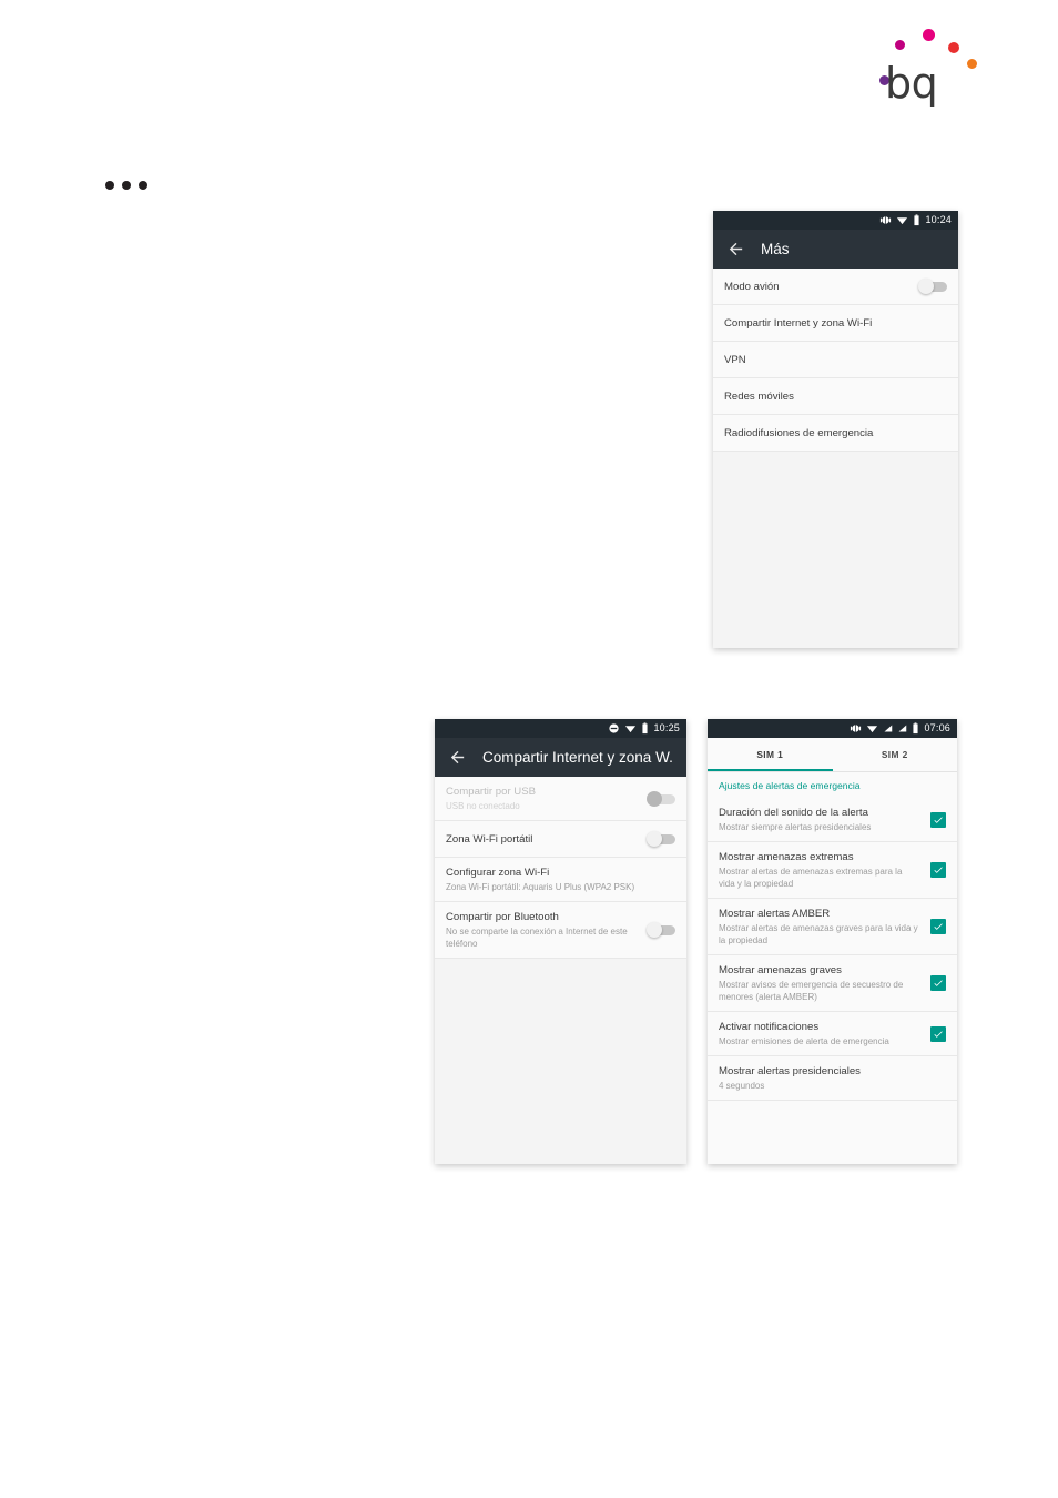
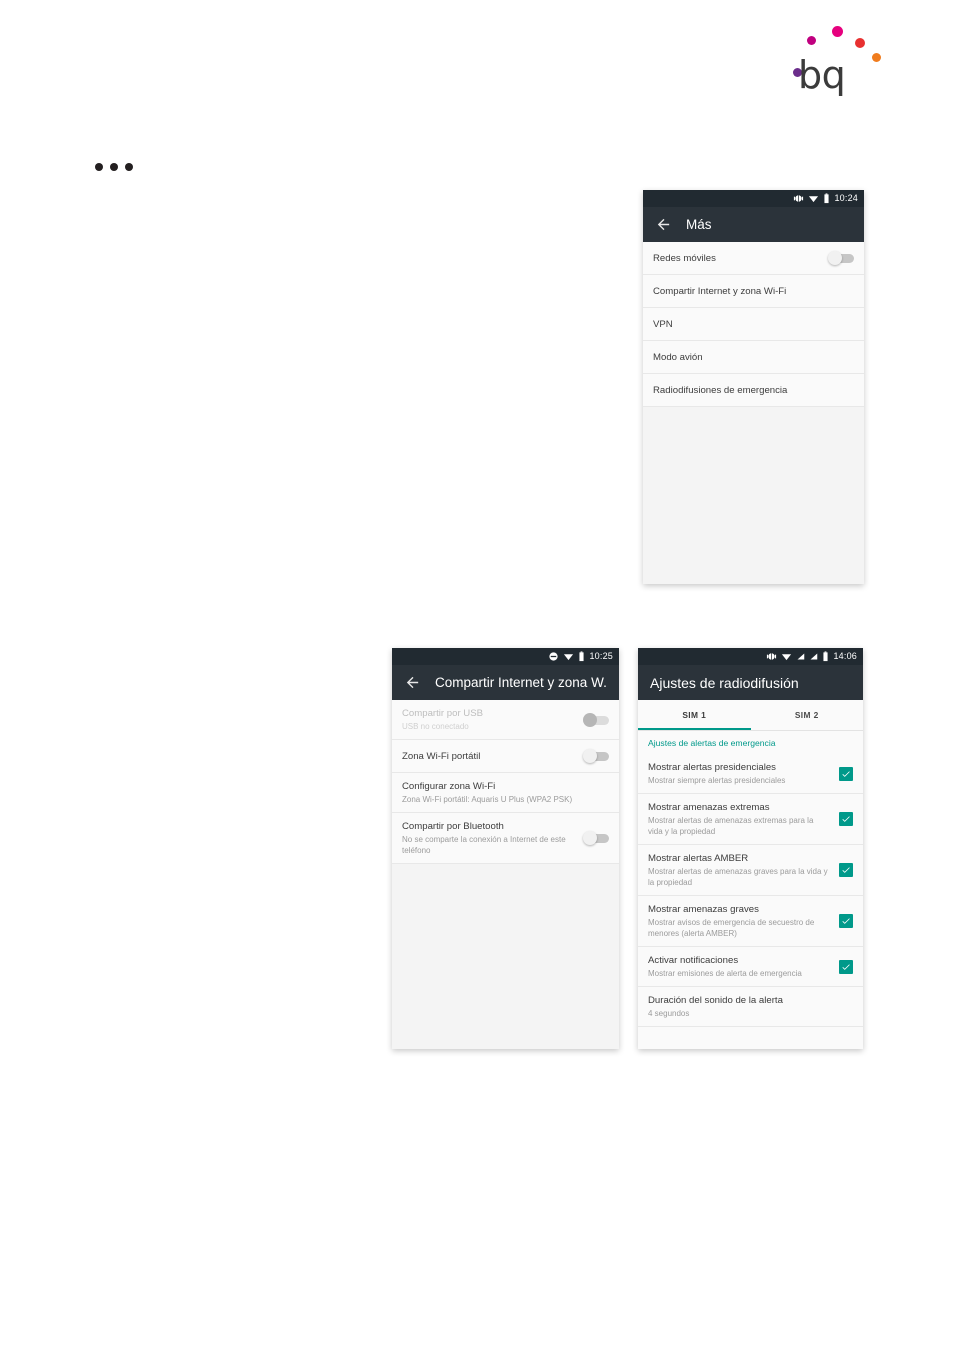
  bq
  10:24
  Más
- Modo avión
+ Redes móviles
  Compartir Internet y zona Wi-Fi
  VPN
- Redes móviles
+ Modo avión
  Radiodifusiones de emergencia
  10:25
  Compartir Internet y zona W.
  Compartir por USB
  USB no conectado
  Zona Wi-Fi portátil
  Configurar zona Wi-Fi
  Zona Wi-Fi portátil: Aquaris U Plus (WPA2 PSK)
  Compartir por Bluetooth
  No se comparte la conexión a Internet de este teléfono
- 07:06
+ 14:06
+ Ajustes de radiodifusión
  SIM 1
  SIM 2
  Ajustes de alertas de emergencia
- Duración del sonido de la alerta
+ Mostrar alertas presidenciales
  Mostrar siempre alertas presidenciales
  Mostrar amenazas extremas
  Mostrar alertas de amenazas extremas para la vida y la propiedad
  Mostrar alertas AMBER
  Mostrar alertas de amenazas graves para la vida y la propiedad
  Mostrar amenazas graves
  Mostrar avisos de emergencia de secuestro de menores (alerta AMBER)
  Activar notificaciones
  Mostrar emisiones de alerta de emergencia
- Mostrar alertas presidenciales
+ Duración del sonido de la alerta
  4 segundos
